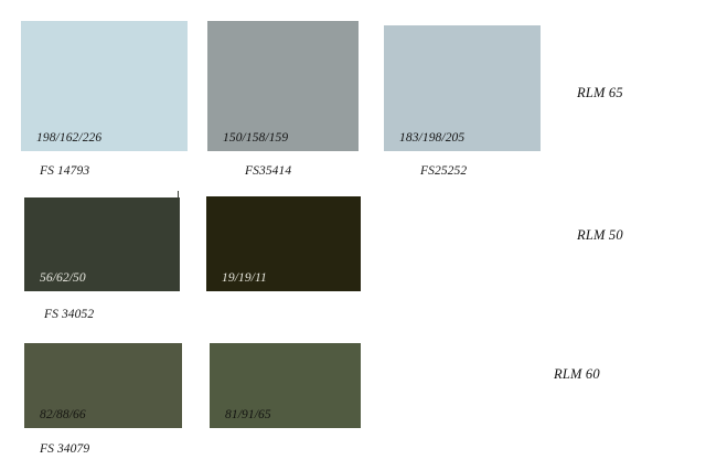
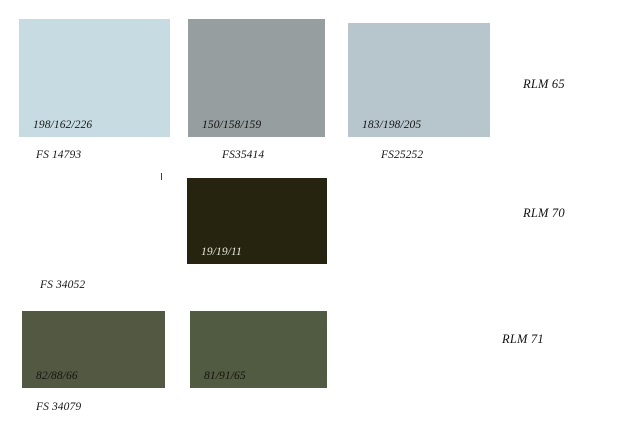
  RLM 65
  198/162/226
  FS 14793
  150/158/159
  FS35414
  183/198/205
  FS25252
- RLM 50
+ RLM 70
- 56/62/50
  FS 34052
  19/19/11
- RLM 60
+ RLM 71
  82/88/66
  FS 34079
  81/91/65
